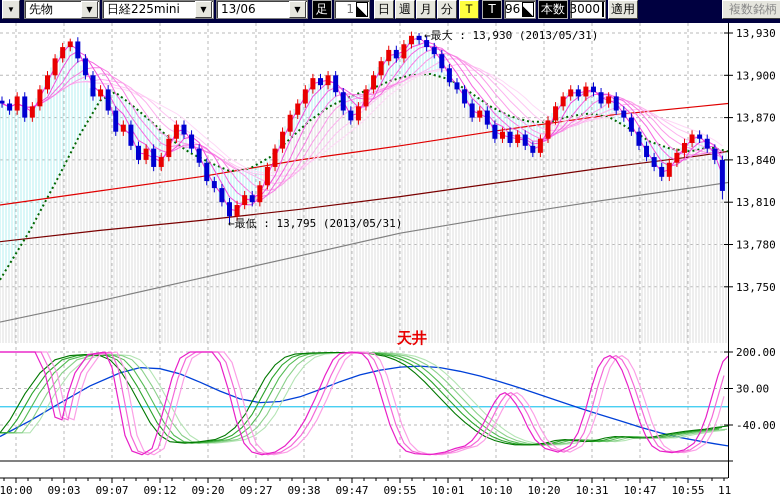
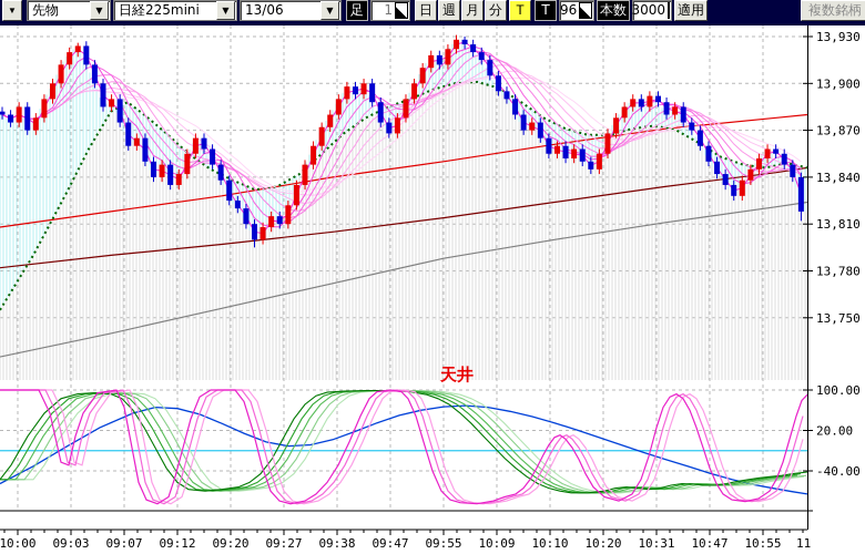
  ▼
  先物
  ▼
  日経225mini
  ▼
  13/06
  ▼
  足
  1
  日
  週
  月
  分
  T
  T
  96
  本数
  3000
  適用
  複数銘柄
- ←最大 : 13,930 (2013/05/31)
- ←最低 : 13,795 (2013/05/31)
  天井
  13,930
  13,900
  13,870
  13,840
  13,810
  13,780
  13,750
- 200.00
+ 100.00
- 30.00
+ 20.00
  -40.00
  10:00
  09:03
  09:07
  09:12
  09:20
  09:27
  09:38
  09:47
  09:55
- 10:01
+ 10:09
  10:10
  10:20
  10:31
  10:47
  10:55
  11
